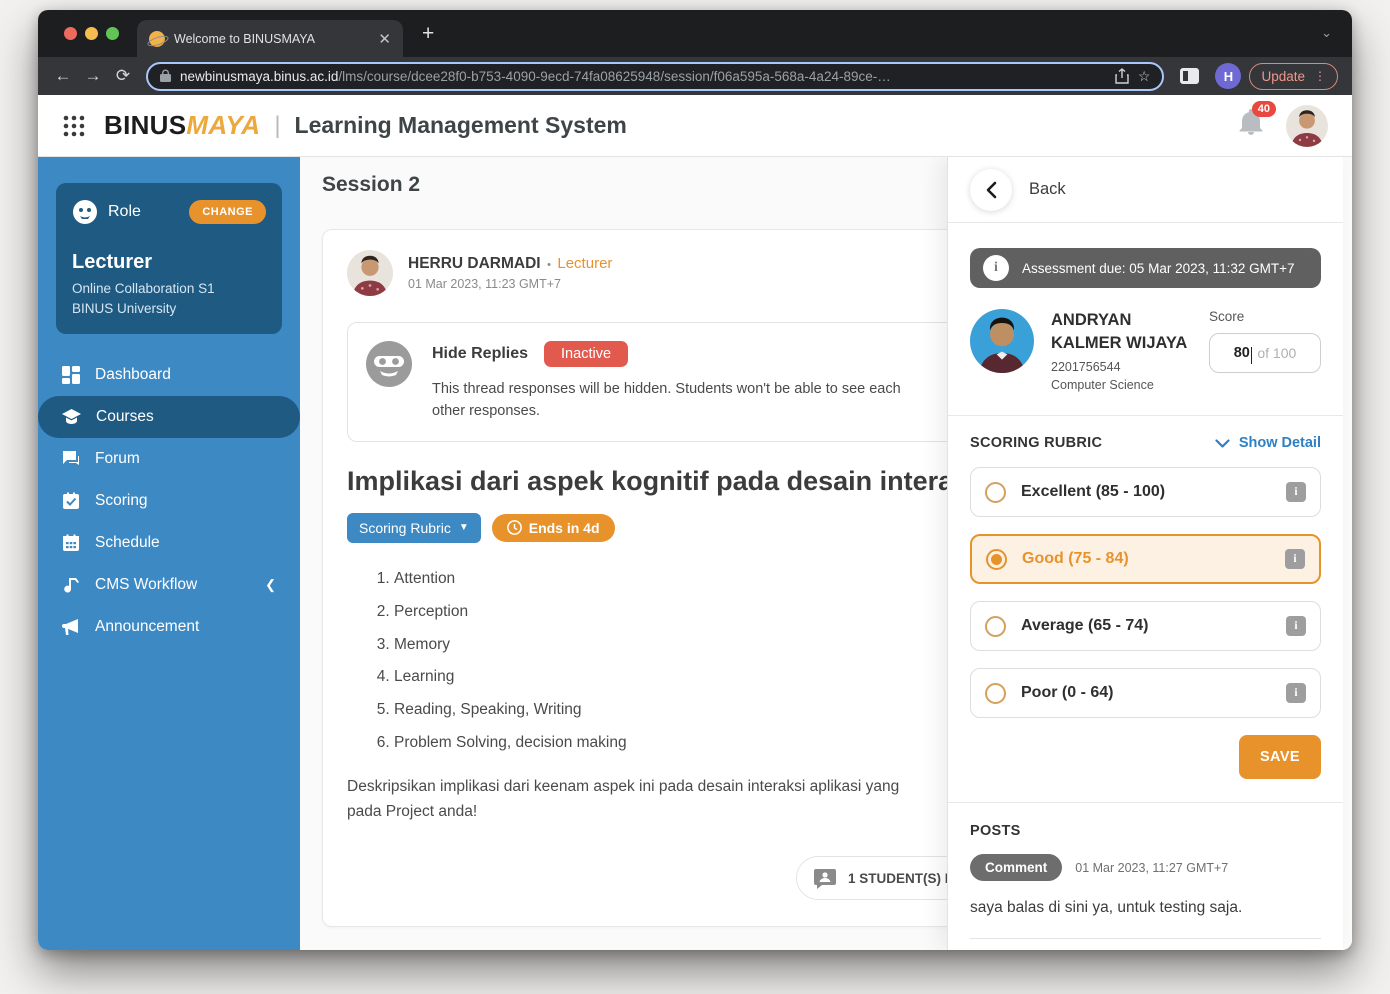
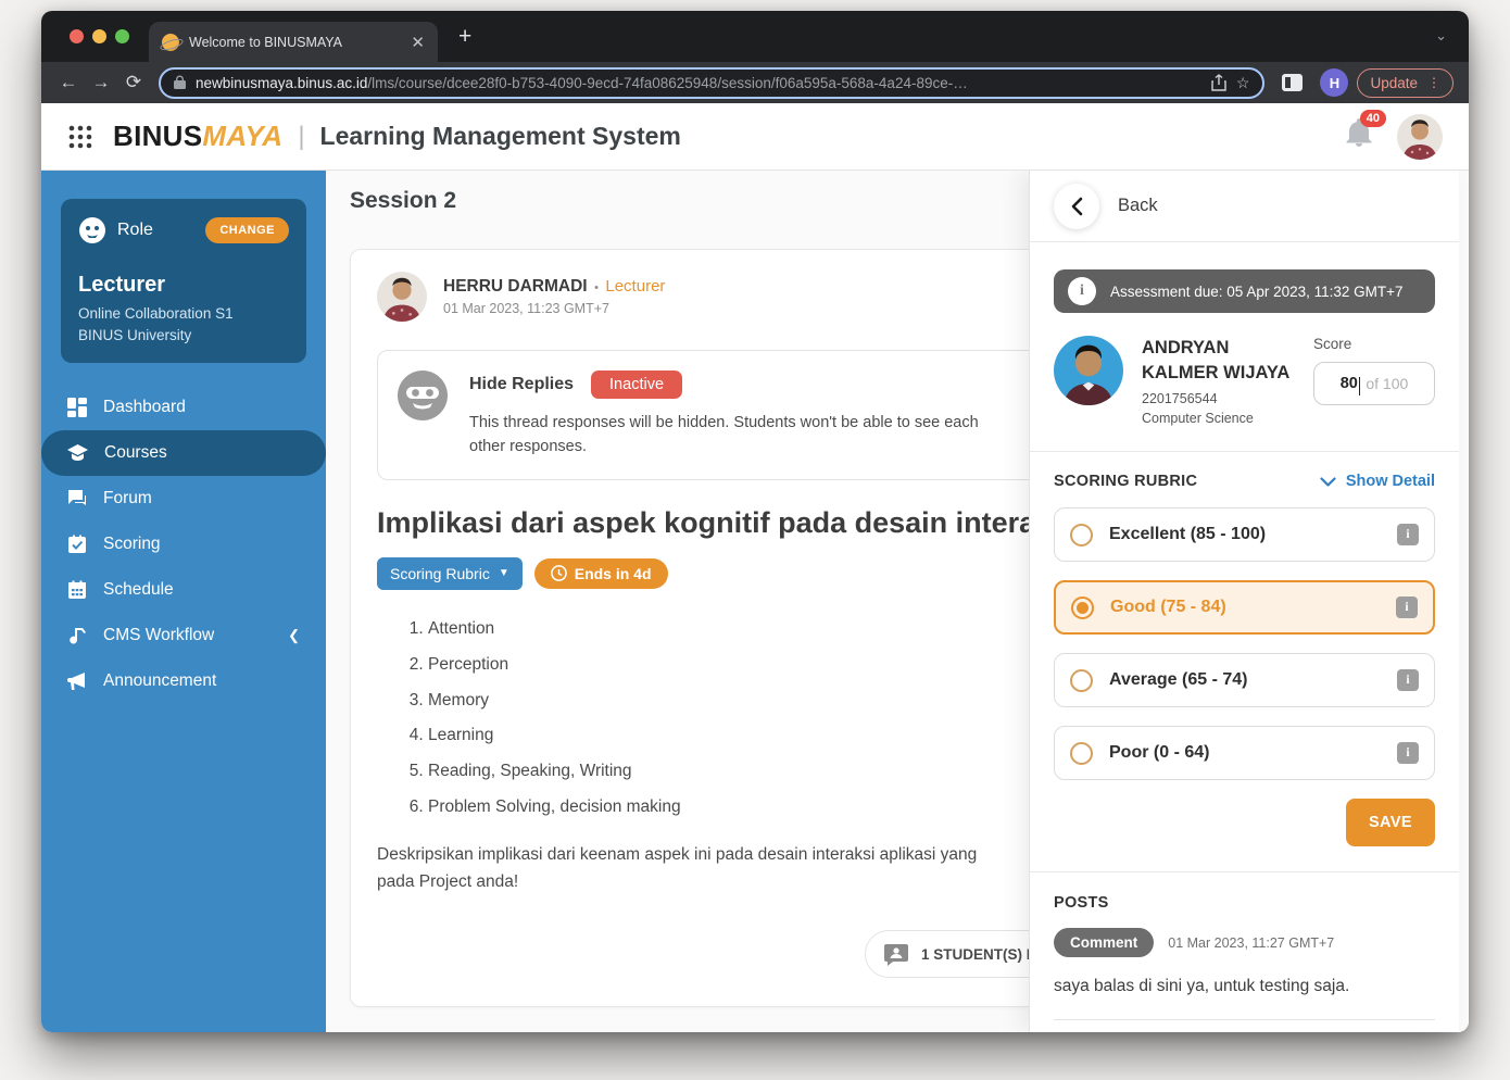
  Welcome to BINUSMAYA
  ✕
  +
  ⌄
  ←
  →
  ⟳
  newbinusmaya.binus.ac.id/lms/course/dcee28f0-b753-4090-9ecd-74fa08625948/session/f06a595a-568a-4a24-89ce-…
  ☆
  H
  Update
  ⋮
  BINUSMAYA
  |
  Learning Management System
  40
  Role
  CHANGE
  Lecturer
  Online Collaboration S1
  BINUS University
  Dashboard
  Courses
  Forum
  Scoring
  Schedule
  CMS Workflow
  ❮
  Announcement
  Session 2
  HERRU DARMADI • Lecturer
  01 Mar 2023, 11:23 GMT+7
  Hide Replies
  Inactive
  This thread responses will be hidden. Students won't be able to see each other responses.
  Implikasi dari aspek kognitif pada desain intera
  Scoring Rubric
  ▼
  Ends in 4d
  Attention
  Perception
  Memory
  Learning
  Reading, Speaking, Writing
  Problem Solving, decision making
  Deskripsikan implikasi dari keenam aspek ini pada desain interaksi aplikasi yang
  pada Project anda!
  Back
  i
- Assessment due: 05 Mar 2023, 11:32 GMT+7
+ Assessment due: 05 Apr 2023, 11:32 GMT+7
  ANDRYAN
  KALMER WIJAYA
  2201756544
  Computer Science
  Score
  80
  of 100
  SCORING RUBRIC
  Show Detail
  Excellent (85 - 100)
  i
  Good (75 - 84)
  i
  Average (65 - 74)
  i
  Poor (0 - 64)
  i
  SAVE
  POSTS
  Comment
  01 Mar 2023, 11:27 GMT+7
  saya balas di sini ya, untuk testing saja.
